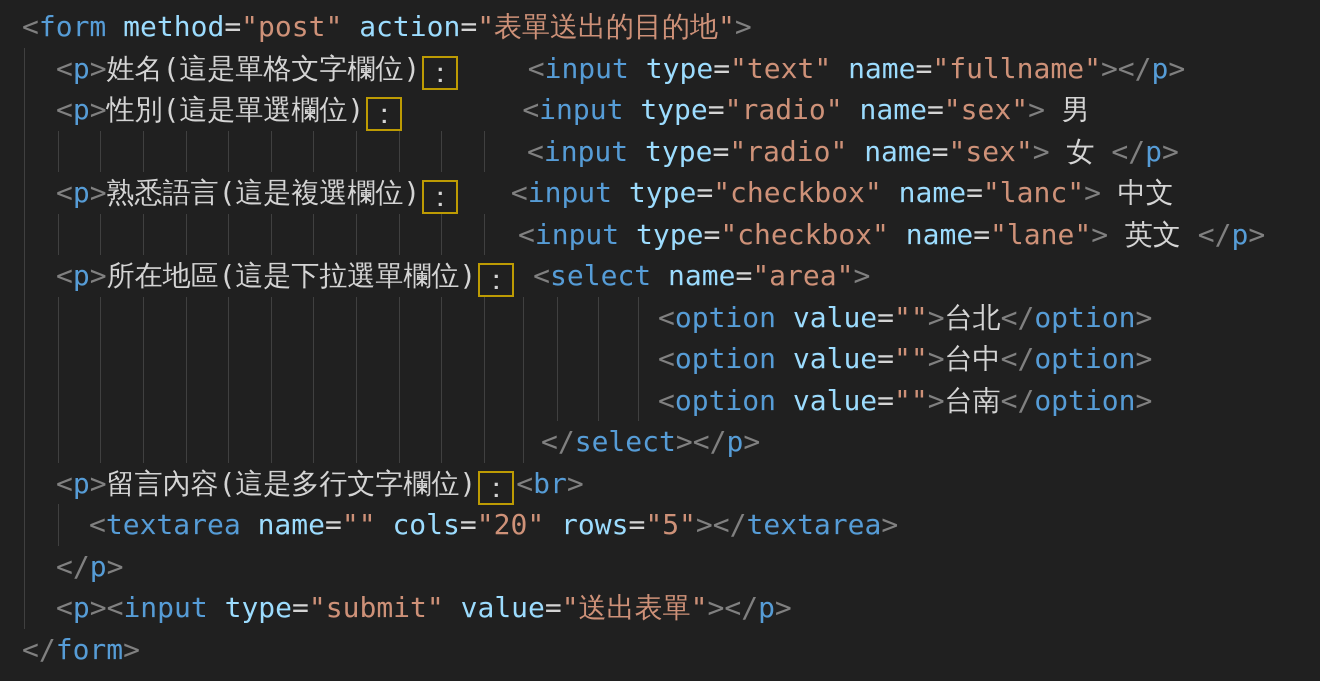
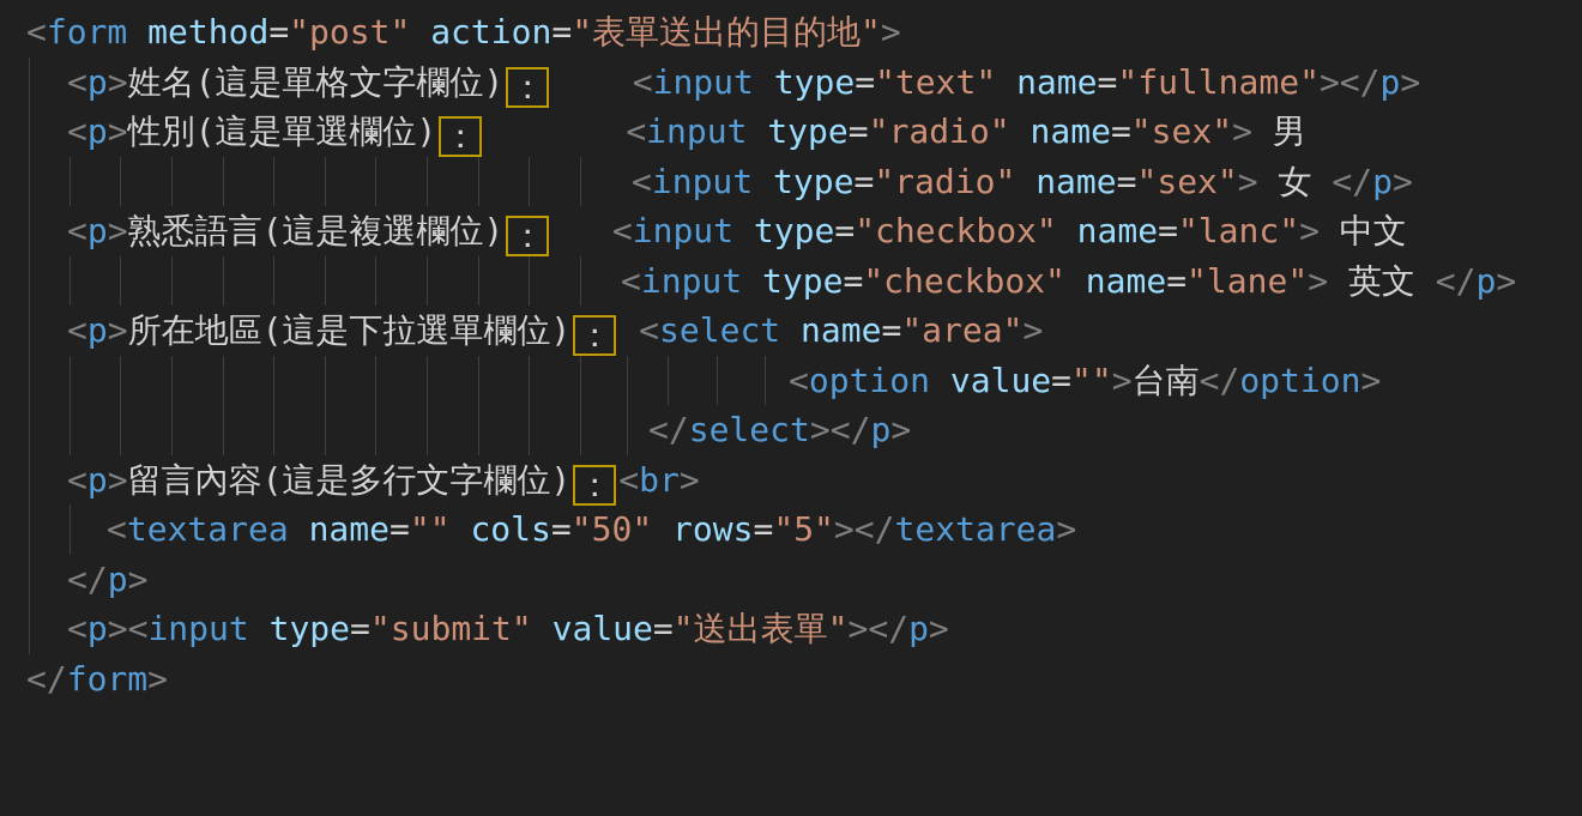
  <form method="post" action="表單送出的目的地">
  <p>姓名(這是單格文字欄位) ： <input type="text" name="fullname"></p>
  <p>性別(這是單選欄位) ： <input type="radio" name="sex"> 男
  <input type="radio" name="sex"> 女 </p>
  <p>熟悉語言(這是複選欄位) ： <input type="checkbox" name="lanc"> 中文
  <input type="checkbox" name="lane"> 英文 </p>
  <p>所在地區(這是下拉選單欄位) ： <select name="area">
- <option value="">台北</option>
- <option value="">台中</option>
  <option value="">台南</option>
  </select></p>
  <p>留言內容(這是多行文字欄位) ： <br>
- <textarea name="" cols="20" rows="5"></textarea>
+ <textarea name="" cols="50" rows="5"></textarea>
  </p>
  <p><input type="submit" value="送出表單"></p>
  </form>
